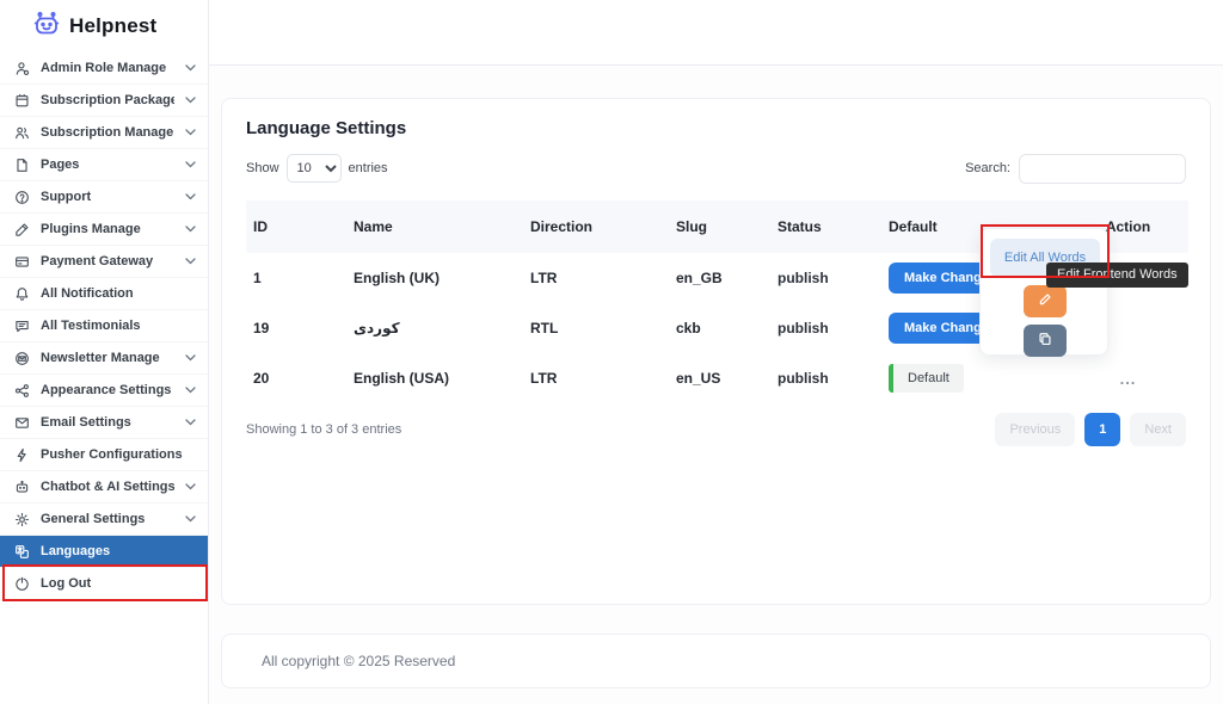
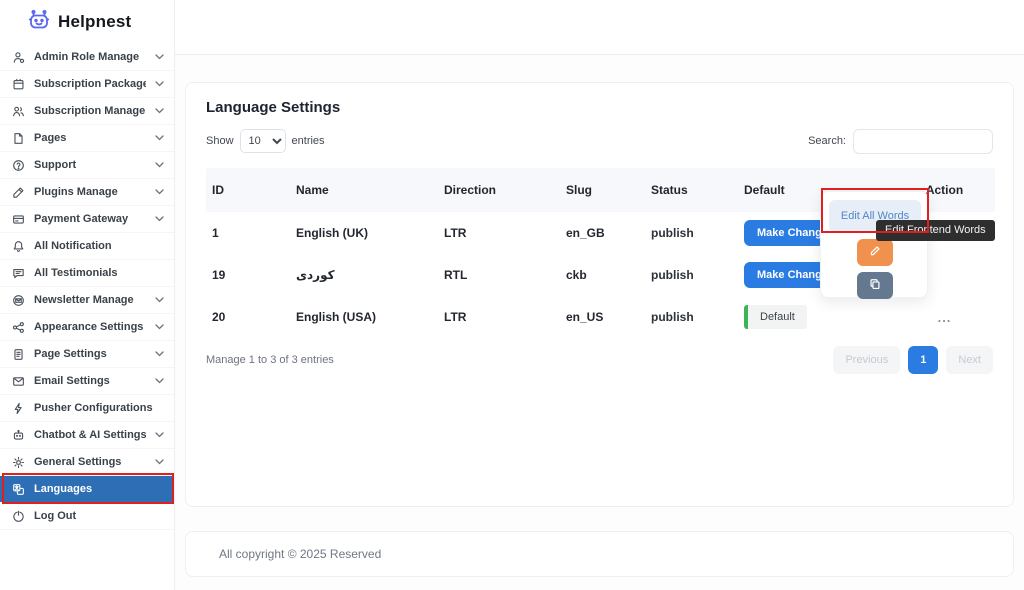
  Helpnest
  Admin Role Manage
  Subscription Package
  Subscription Manage
  Pages
  Support
  Plugins Manage
  Payment Gateway
  All Notification
  All Testimonials
  Newsletter Manage
  Appearance Settings
+ Page Settings
  Email Settings
  Pusher Configurations
  Chatbot & AI Settings
  General Settings
  Languages
  Log Out
  Language Settings
  Show
  10
  entries
  Search:
  ID
  Name
  Direction
  Slug
  Status
  Default
  Action
  1
  English (UK)
  LTR
  en_GB
  publish
  Make Chang
  19
  کوردی
  RTL
  ckb
  publish
  Make Chang
  20
  English (USA)
  LTR
  en_US
  publish
  Default
  ...
- Showing 1 to 3 of 3 entries
+ Manage 1 to 3 of 3 entries
  Previous
  1
  Next
  All copyright © 2025 Reserved
  Edit All Words
  Edit Frontend Words
